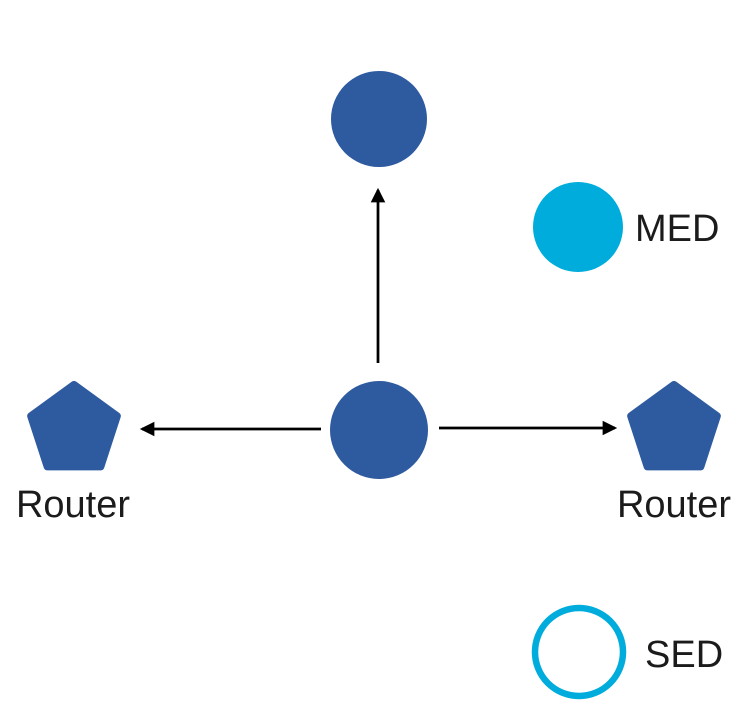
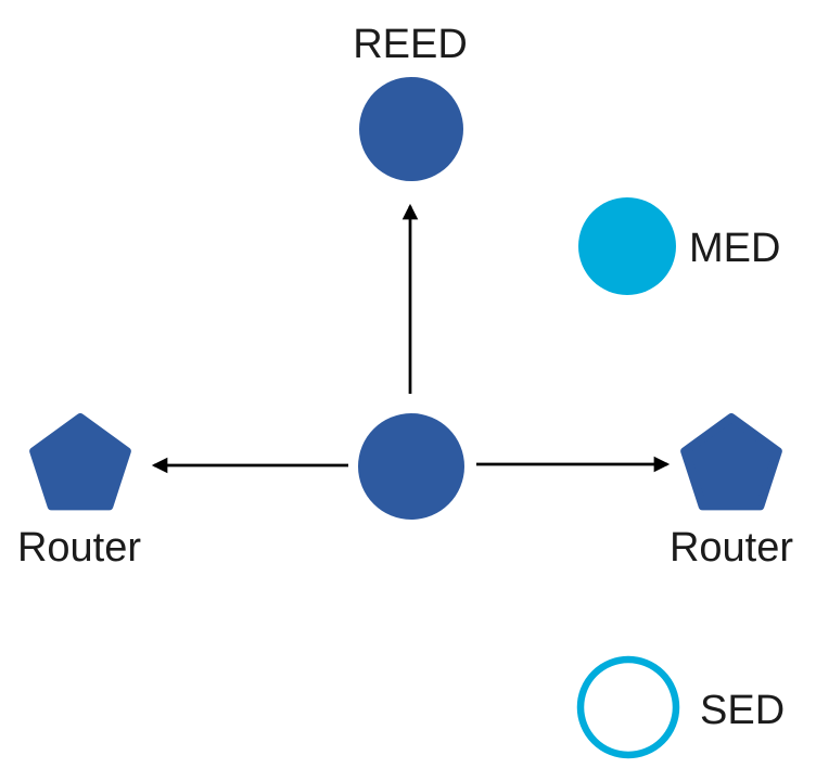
+ REED
  MED
  Router
  Router
  SED
